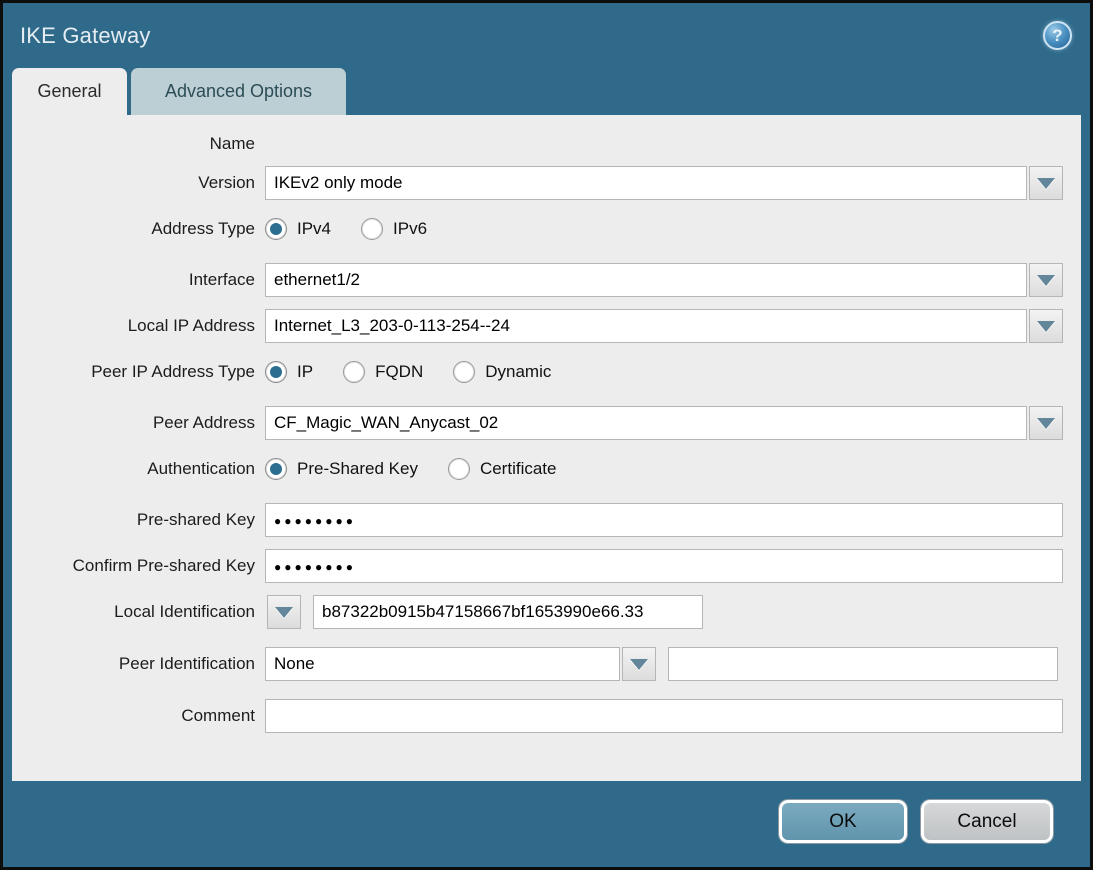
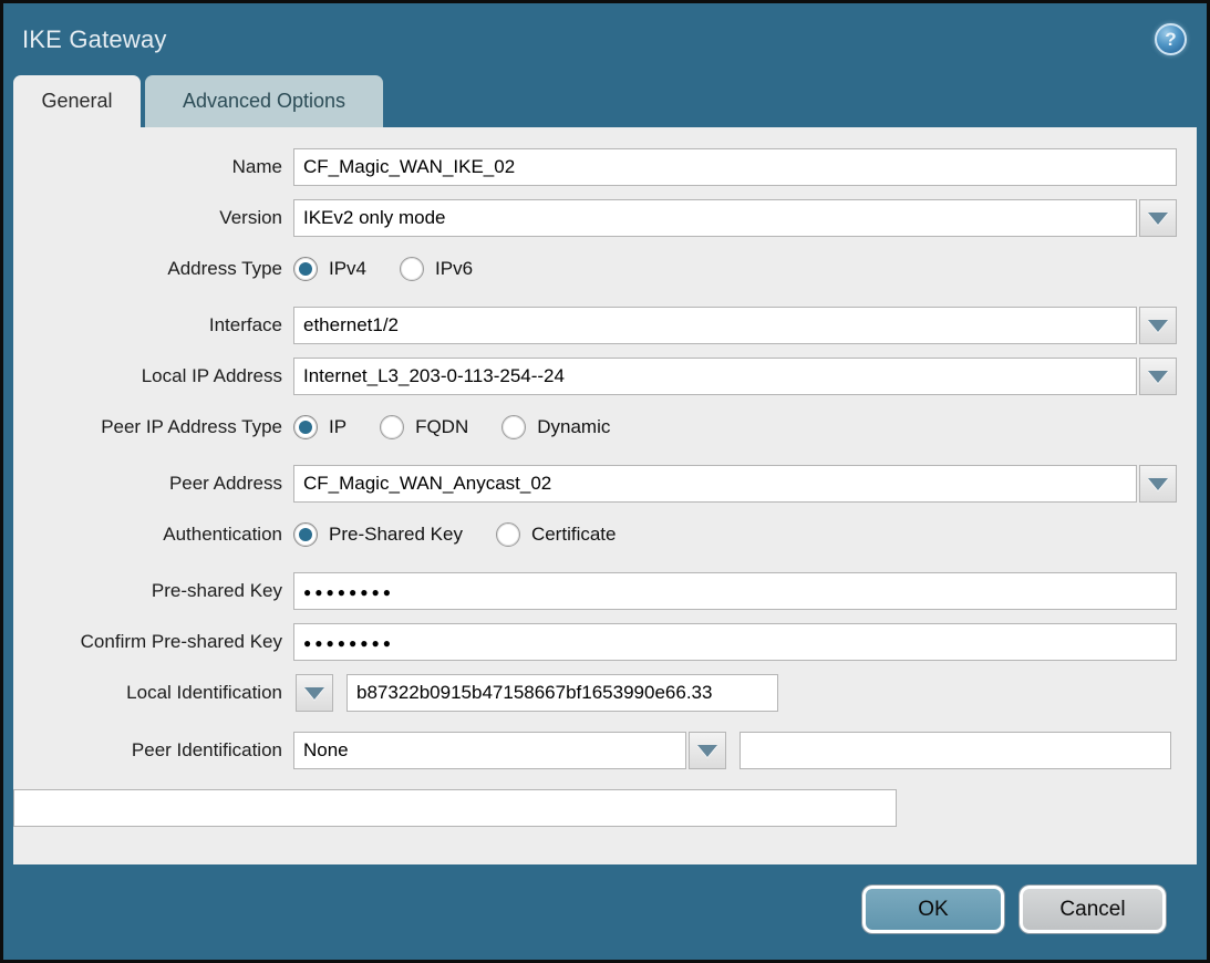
  IKE Gateway
  ?
  General
  Advanced Options
  Name
+ CF_Magic_WAN_IKE_02
  Version
  IKEv2 only mode
  Address Type
  IPv4
  IPv6
  Interface
  ethernet1/2
  Local IP Address
  Internet_L3_203-0-113-254--24
  Peer IP Address Type
  IP
  FQDN
  Dynamic
  Peer Address
  CF_Magic_WAN_Anycast_02
  Authentication
  Pre-Shared Key
  Certificate
  Pre-shared Key
  ●●●●●●●●
  Confirm Pre-shared Key
  ●●●●●●●●
  Local Identification
  b87322b0915b47158667bf1653990e66.33
  Peer Identification
  None
- Comment
  OK
  Cancel
